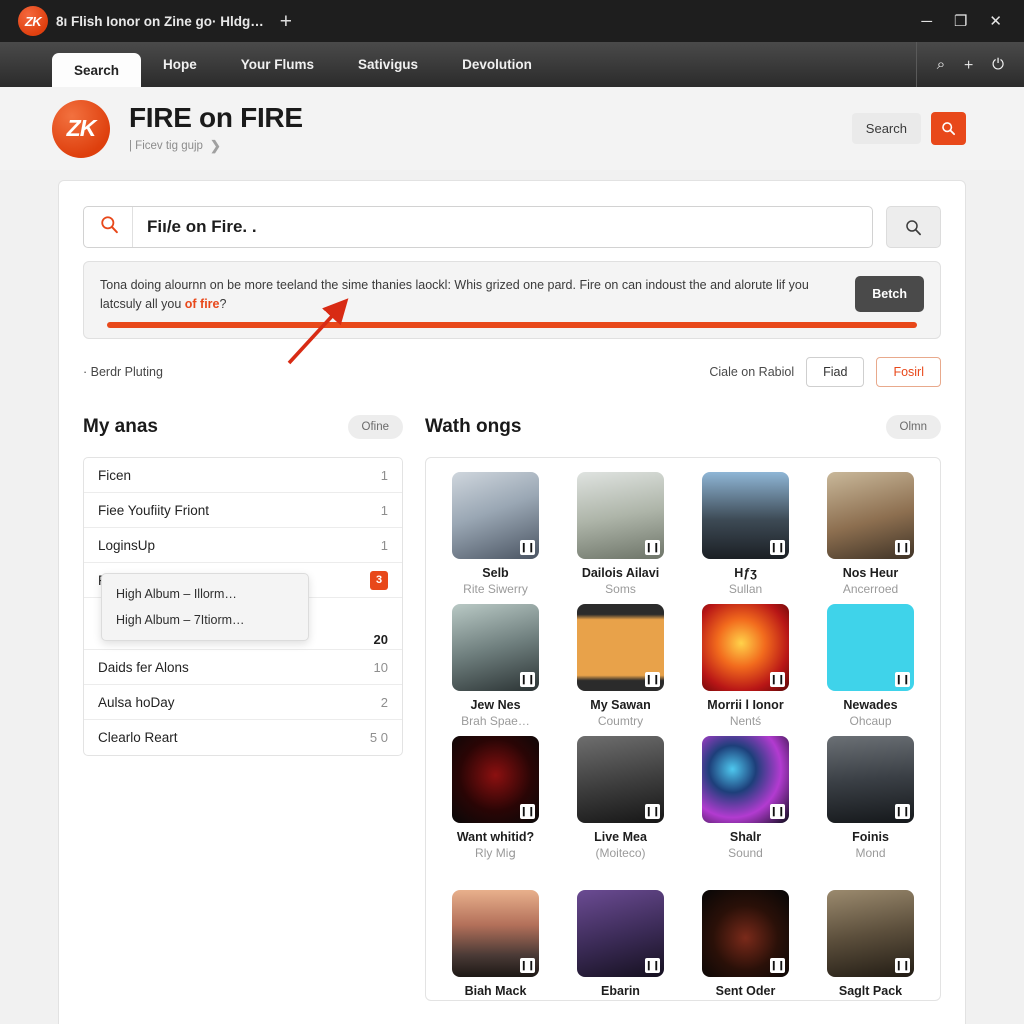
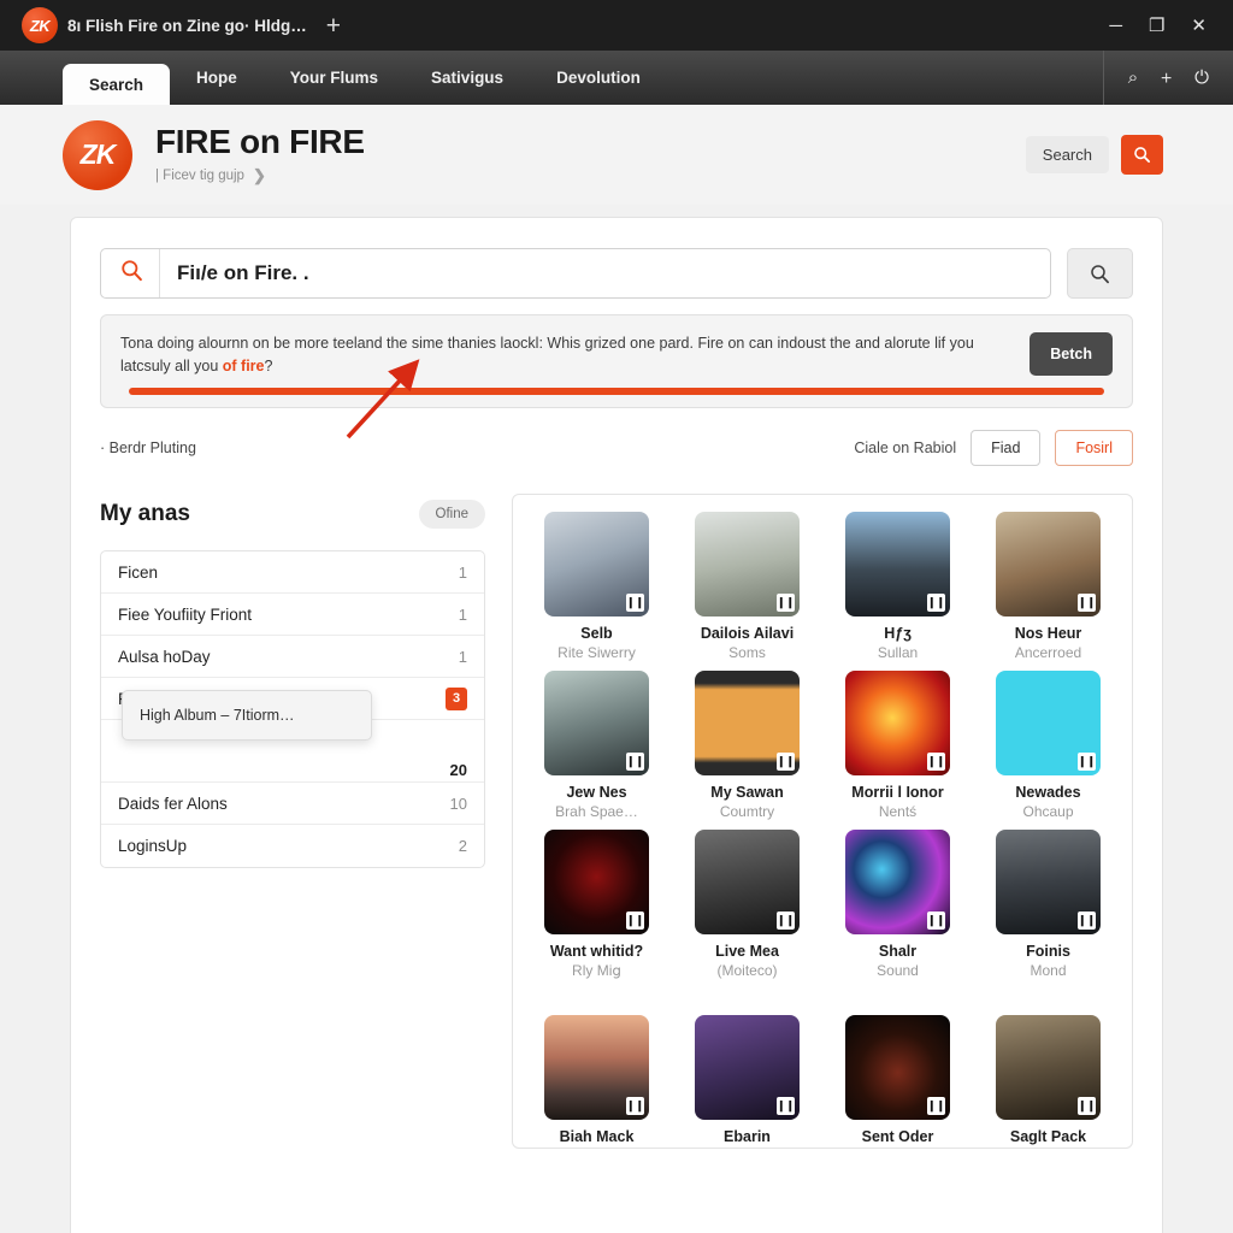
  ZK
- 8ı Flish Ionor on Zine go· Hldg…
+ 8ı Flish Fire on Zine go· Hldg…
  +
  ─
  ❐
  ✕
  Search
  Hope
  Your Flums
  Sativigus
  Devolution
  ⌕
  ＋
  ⏻
  ZK
  FIRE on FIRE
  | Ficev tig gujp
  ❯
  Search
  Fiı/e on Fire. .
  Tona doing alournn on be more teeland the sime thanies laockl: Whis grized one pard. Fire on can indoust the and alorute lif you latcsuly all you of fire?
  Betch
  · Berdr Pluting
  Ciale on Rabiol
  Fiad
  Fosirl
  My anas
  Ofine
  Ficen
  1
  Fiee Youfiity Friont
  1
- LoginsUp
+ Aulsa hoDay
  1
  3
  20
  Daids fer Alons
  10
- Aulsa hoDay
+ LoginsUp
  2
- Clearlo Reart
- 5 0
- High Album – Illorm…
  High Album – 7Itiorm…
- Wath ongs
- Olmn
  ❙❙
  Selb
  Rite Siwerry
  ❙❙
  Dailois Ailavi
  Soms
  ❙❙
  Hƒʒ
  Sullan
  ❙❙
  Nos Heur
  Ancerroed
  ❙❙
  Jew Nes
  Brah Spae…
  ❙❙
  My Sawan
  Coumtry
  ❙❙
  Morrii l Ionor
  Nentś
  ❙❙
  Newades
  Ohcaup
  ❙❙
  Want whitid?
  Rly Miց
  ❙❙
  Live Mea
  (Moiteco)
  ❙❙
  Shalr
  Sound
  ❙❙
  Foinis
  Mond
  ❙❙
  Biah Mack
  ❙❙
  Ebarin
  ❙❙
  Sent Oder
  ❙❙
  Saglt Pack
